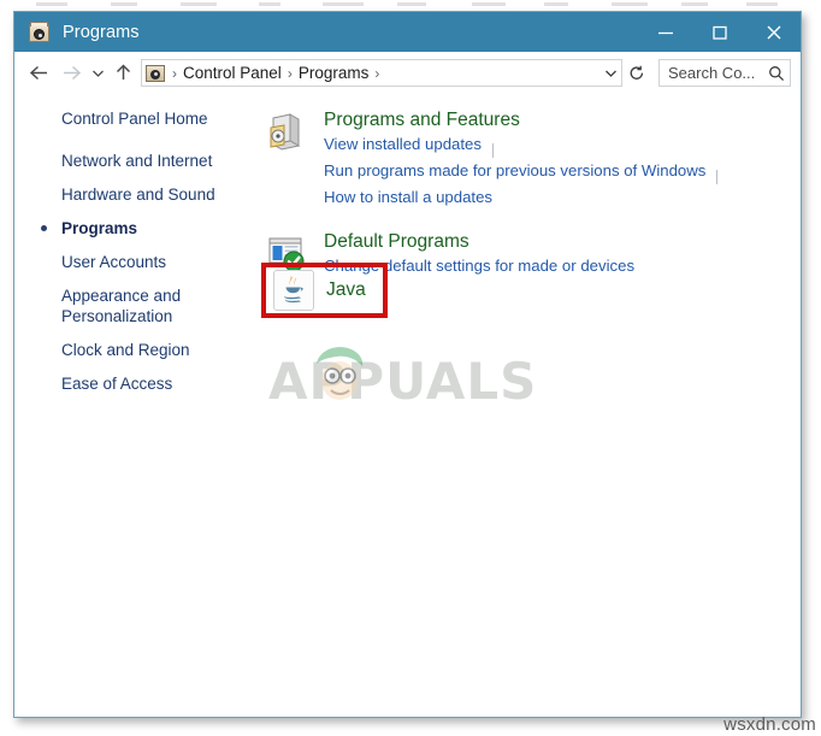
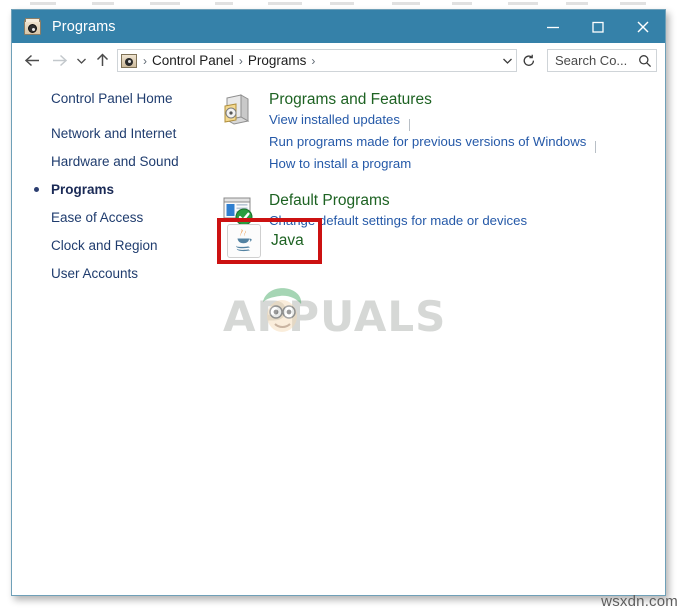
  Programs
  ›
  Control Panel
  ›
  Programs
  ›
  Search Co...
  Control Panel Home
  Network and Internet
  Hardware and Sound
  Programs
- User Accounts
+ Ease of Access
- Appearance and Personalization
  Clock and Region
- Ease of Access
+ User Accounts
  Programs and Features
  View installed updates
  Run programs made for previous versions of Windows
- How to install a updates
+ How to install a program
  Default Programs
  Change default settings for made or devices
  Java
  APPUALS
  wsxdn.com
